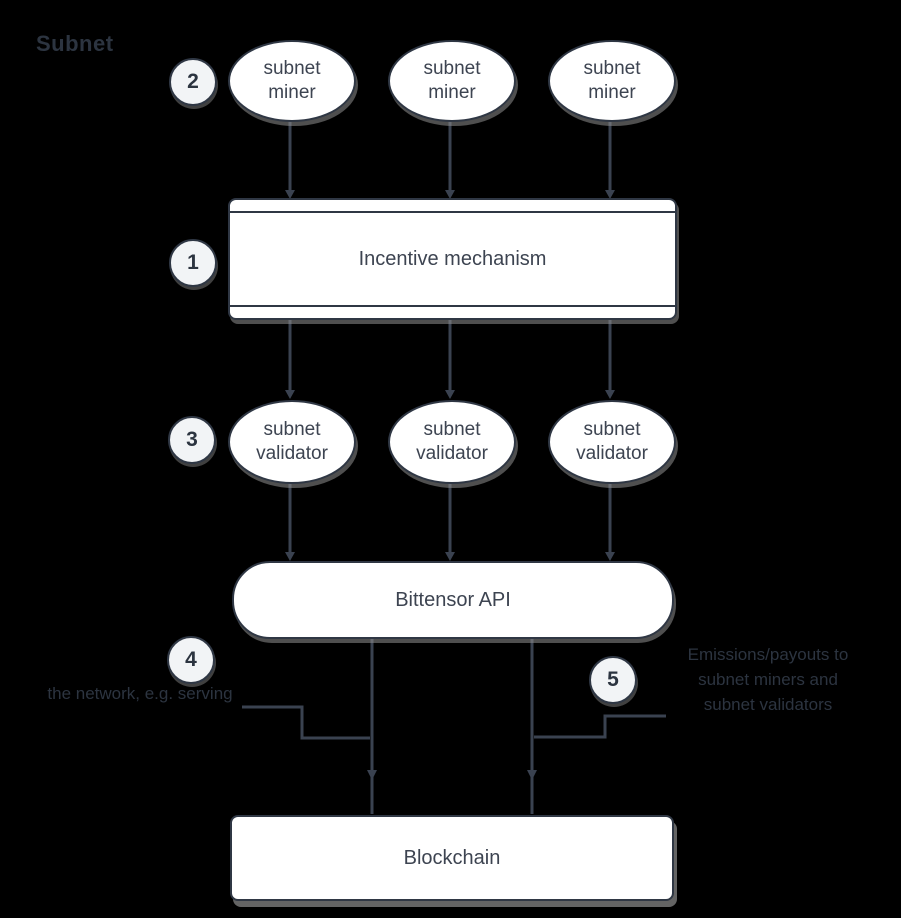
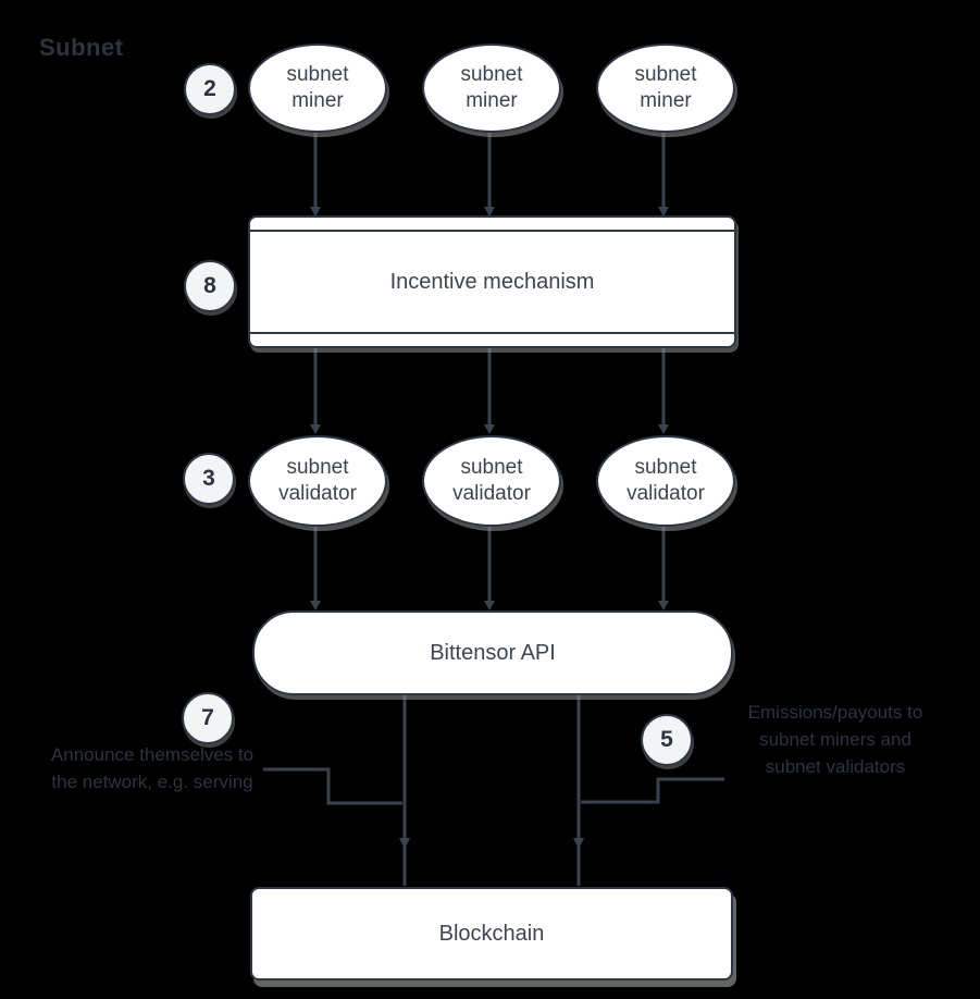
  Subnet
  2
- 1
+ 8
  3
- 4
+ 7
  5
  subnet miner
  subnet miner
  subnet miner
  Incentive mechanism
  subnet validator
  subnet validator
  subnet validator
  Bittensor API
+ Announce themselves to
  the network, e.g. serving
  Emissions/payouts to
  subnet miners and
  subnet validators
  Blockchain
